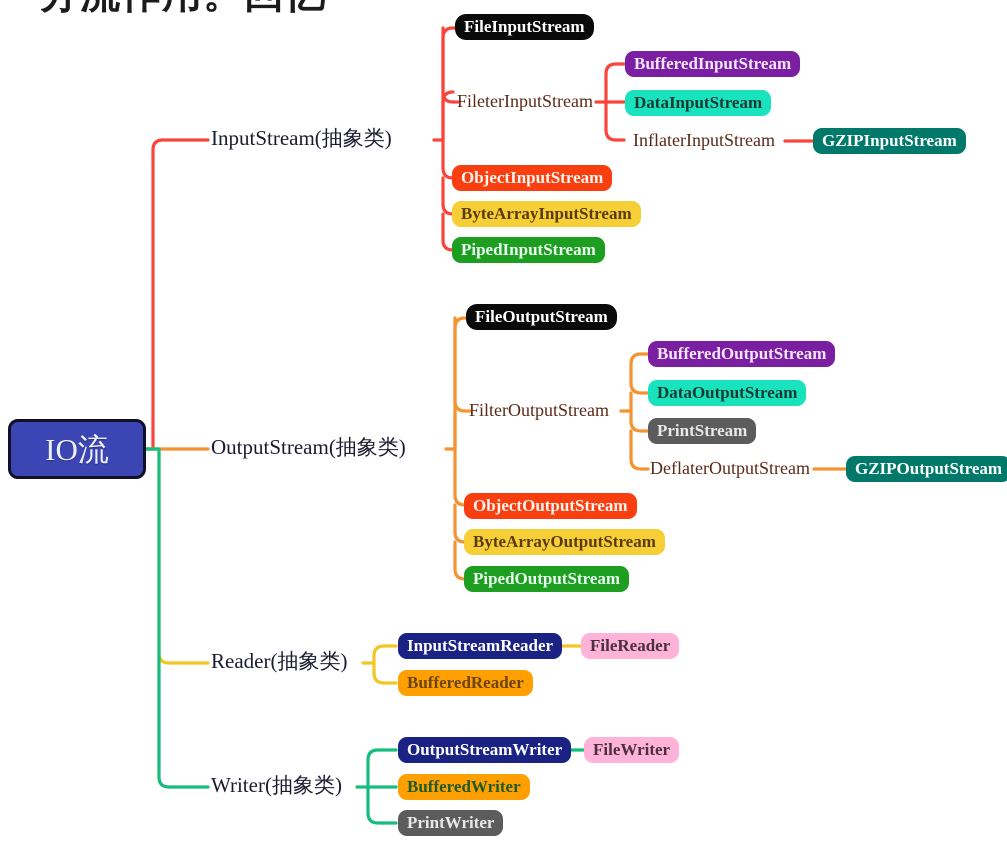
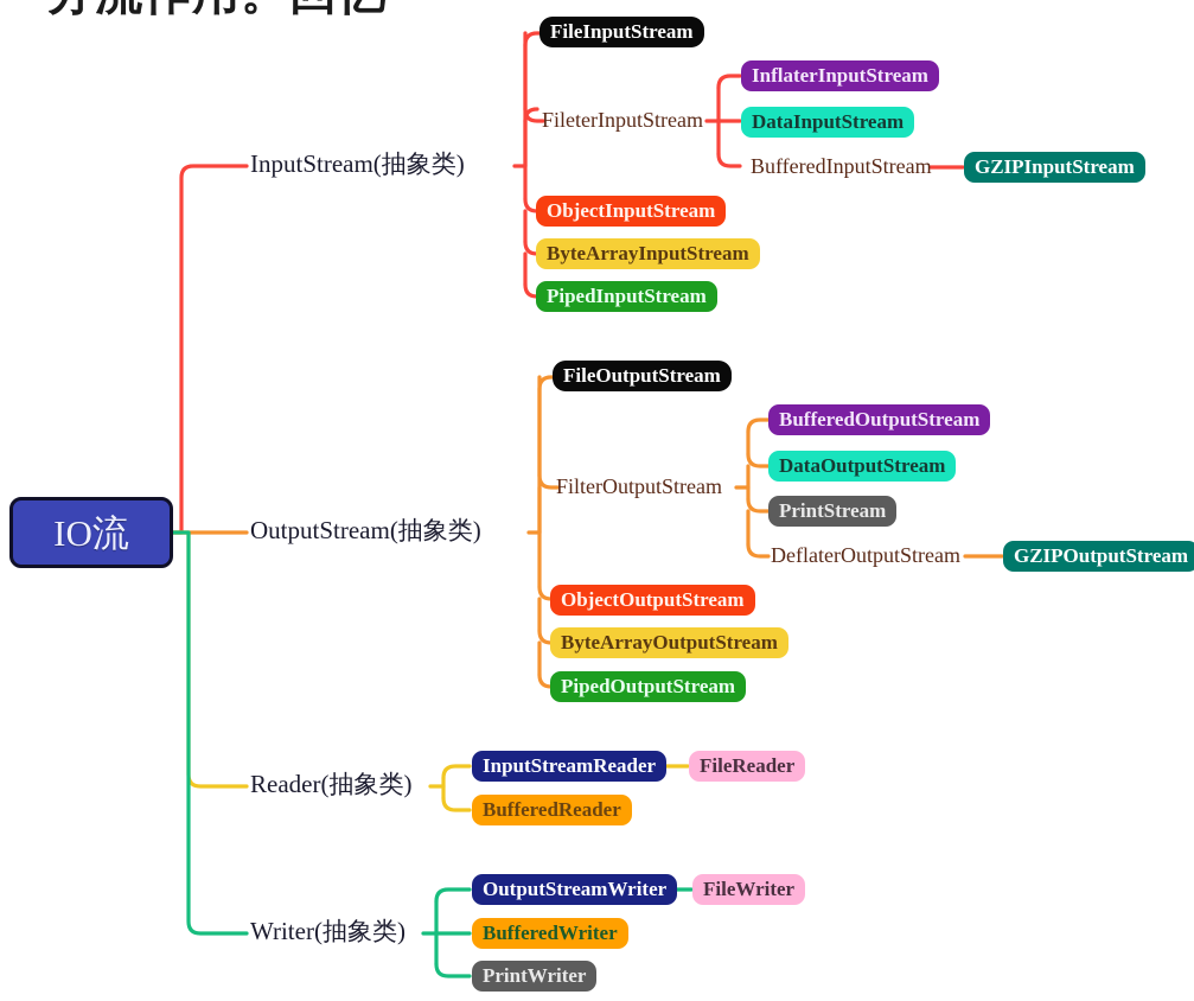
  IO流
  InputStream(抽象类)
  FileInputStream
  FileterInputStream
- BufferedInputStream
+ InflaterInputStream
  DataInputStream
- InflaterInputStream
+ BufferedInputStream
  GZIPInputStream
  ObjectInputStream
  ByteArrayInputStream
  PipedInputStream
  OutputStream(抽象类)
  FileOutputStream
  FilterOutputStream
  BufferedOutputStream
  DataOutputStream
  PrintStream
  DeflaterOutputStream
  GZIPOutputStream
  ObjectOutputStream
  ByteArrayOutputStream
  PipedOutputStream
  Reader(抽象类)
  InputStreamReader
  FileReader
  BufferedReader
  Writer(抽象类)
  OutputStreamWriter
  FileWriter
  BufferedWriter
  PrintWriter
